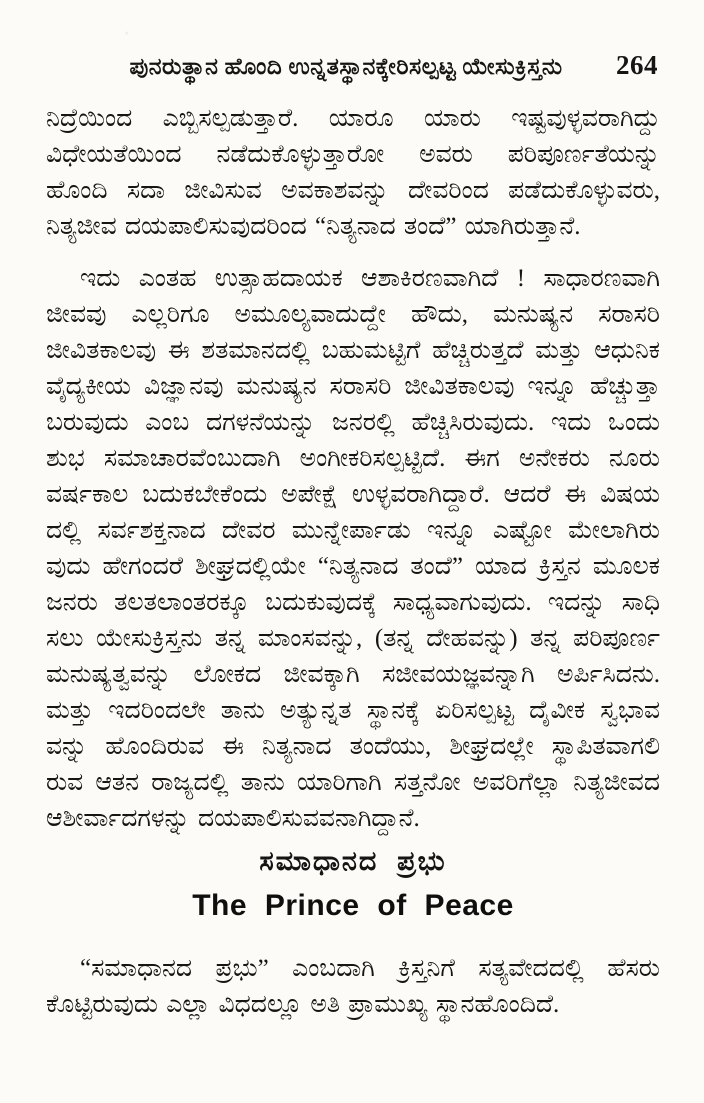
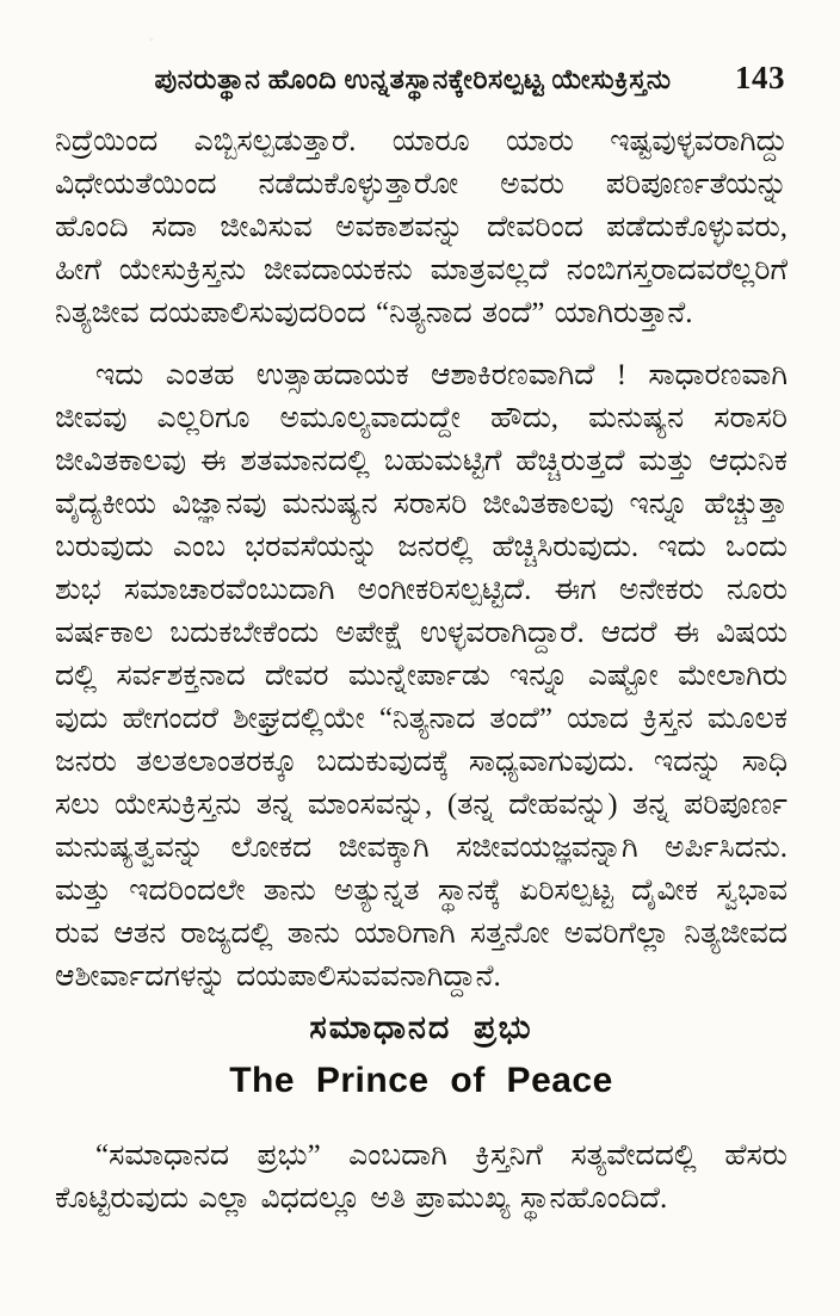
  ಪುನರುತ್ಥಾನ ಹೊಂದಿ ಉನ್ನತಸ್ಥಾನಕ್ಕೇರಿಸಲ್ಪಟ್ಟ ಯೇಸುಕ್ರಿಸ್ತನು
- 264
+ 143
  ನಿದ್ರೆಯಿಂದ ಎಬ್ಬಿಸಲ್ಪಡುತ್ತಾರೆ. ಯಾರೂ ಯಾರು ಇಷ್ಟವುಳ್ಳವರಾಗಿದ್ದು
  ವಿಧೇಯತೆಯಿಂದ ನಡೆದುಕೊಳ್ಳುತ್ತಾರೋ ಅವರು ಪರಿಪೂರ್ಣತೆಯನ್ನು
  ಹೊಂದಿ ಸದಾ ಜೀವಿಸುವ ಅವಕಾಶವನ್ನು ದೇವರಿಂದ ಪಡೆದುಕೊಳ್ಳುವರು,
+ ಹೀಗೆ ಯೇಸುಕ್ರಿಸ್ತನು ಜೀವದಾಯಕನು ಮಾತ್ರವಲ್ಲದೆ ನಂಬಿಗಸ್ತರಾದವರೆಲ್ಲರಿಗೆ
  ನಿತ್ಯಜೀವ ದಯಪಾಲಿಸುವುದರಿಂದ “ನಿತ್ಯನಾದ ತಂದೆ” ಯಾಗಿರುತ್ತಾನೆ.
  ಇದು ಎಂತಹ ಉತ್ಸಾಹದಾಯಕ ಆಶಾಕಿರಣವಾಗಿದೆ ! ಸಾಧಾರಣವಾಗಿ
  ಜೀವವು ಎಲ್ಲರಿಗೂ ಅಮೂಲ್ಯವಾದುದ್ದೇ ಹೌದು, ಮನುಷ್ಯನ ಸರಾಸರಿ
  ಜೀವಿತಕಾಲವು ಈ ಶತಮಾನದಲ್ಲಿ ಬಹುಮಟ್ಟಿಗೆ ಹೆಚ್ಚಿರುತ್ತದೆ ಮತ್ತು ಆಧುನಿಕ
  ವೈದ್ಯಕೀಯ ವಿಜ್ಞಾನವು ಮನುಷ್ಯನ ಸರಾಸರಿ ಜೀವಿತಕಾಲವು ಇನ್ನೂ ಹೆಚ್ಚುತ್ತಾ
- ಬರುವುದು ಎಂಬ ದಗಳನೆಯನ್ನು ಜನರಲ್ಲಿ ಹೆಚ್ಚಿಸಿರುವುದು. ಇದು ಒಂದು
+ ಬರುವುದು ಎಂಬ ಭರವಸೆಯನ್ನು ಜನರಲ್ಲಿ ಹೆಚ್ಚಿಸಿರುವುದು. ಇದು ಒಂದು
  ಶುಭ ಸಮಾಚಾರವೆಂಬುದಾಗಿ ಅಂಗೀಕರಿಸಲ್ಪಟ್ಟಿದೆ. ಈಗ ಅನೇಕರು ನೂರು
  ವರ್ಷಕಾಲ ಬದುಕಬೇಕೆಂದು ಅಪೇಕ್ಷೆ ಉಳ್ಳವರಾಗಿದ್ದಾರೆ. ಆದರೆ ಈ ವಿಷಯ
  ದಲ್ಲಿ ಸರ್ವಶಕ್ತನಾದ ದೇವರ ಮುನ್ನೇರ್ಪಾಡು ಇನ್ನೂ ಎಷ್ಟೋ ಮೇಲಾಗಿರು
  ವುದು ಹೇಗಂದರೆ ಶೀಘ್ರದಲ್ಲಿಯೇ “ನಿತ್ಯನಾದ ತಂದೆ” ಯಾದ ಕ್ರಿಸ್ತನ ಮೂಲಕ
  ಜನರು ತಲತಲಾಂತರಕ್ಕೂ ಬದುಕುವುದಕ್ಕೆ ಸಾಧ್ಯವಾಗುವುದು. ಇದನ್ನು ಸಾಧಿ
  ಸಲು ಯೇಸುಕ್ರಿಸ್ತನು ತನ್ನ ಮಾಂಸವನ್ನು, (ತನ್ನ ದೇಹವನ್ನು) ತನ್ನ ಪರಿಪೂರ್ಣ
  ಮನುಷ್ಯತ್ವವನ್ನು ಲೋಕದ ಜೀವಕ್ಕಾಗಿ ಸಜೀವಯಜ್ಞವನ್ನಾಗಿ ಅರ್ಪಿಸಿದನು.
  ಮತ್ತು ಇದರಿಂದಲೇ ತಾನು ಅತ್ಯುನ್ನತ ಸ್ಥಾನಕ್ಕೆ ಏರಿಸಲ್ಪಟ್ಟ ದೈವೀಕ ಸ್ವಭಾವ
- ವನ್ನು ಹೊಂದಿರುವ ಈ ನಿತ್ಯನಾದ ತಂದೆಯು, ಶೀಘ್ರದಲ್ಲೇ ಸ್ಥಾಪಿತವಾಗಲಿ
  ರುವ ಆತನ ರಾಜ್ಯದಲ್ಲಿ ತಾನು ಯಾರಿಗಾಗಿ ಸತ್ತನೋ ಅವರಿಗೆಲ್ಲಾ ನಿತ್ಯಜೀವದ
  ಆಶೀರ್ವಾದಗಳನ್ನು ದಯಪಾಲಿಸುವವನಾಗಿದ್ದಾನೆ.
  ಸಮಾಧಾನದ ಪ್ರಭು
  The Prince of Peace
  “ಸಮಾಧಾನದ ಪ್ರಭು” ಎಂಬದಾಗಿ ಕ್ರಿಸ್ತನಿಗೆ ಸತ್ಯವೇದದಲ್ಲಿ ಹೆಸರು
  ಕೊಟ್ಟಿರುವುದು ಎಲ್ಲಾ ವಿಧದಲ್ಲೂ ಅತಿ ಪ್ರಾಮುಖ್ಯ ಸ್ಥಾನಹೊಂದಿದೆ.
